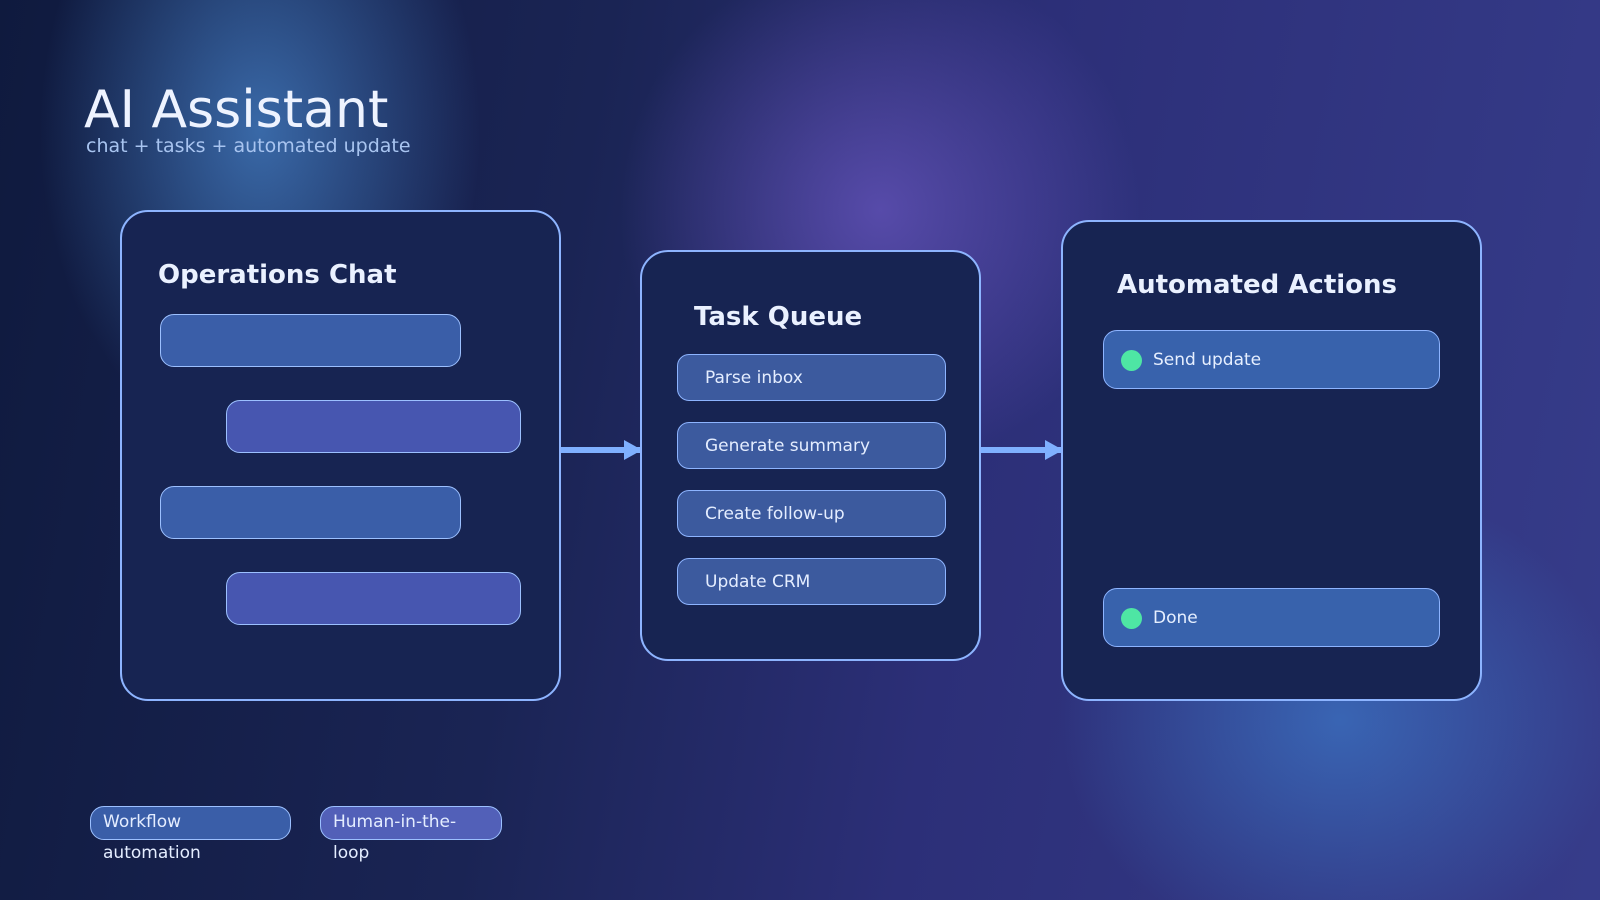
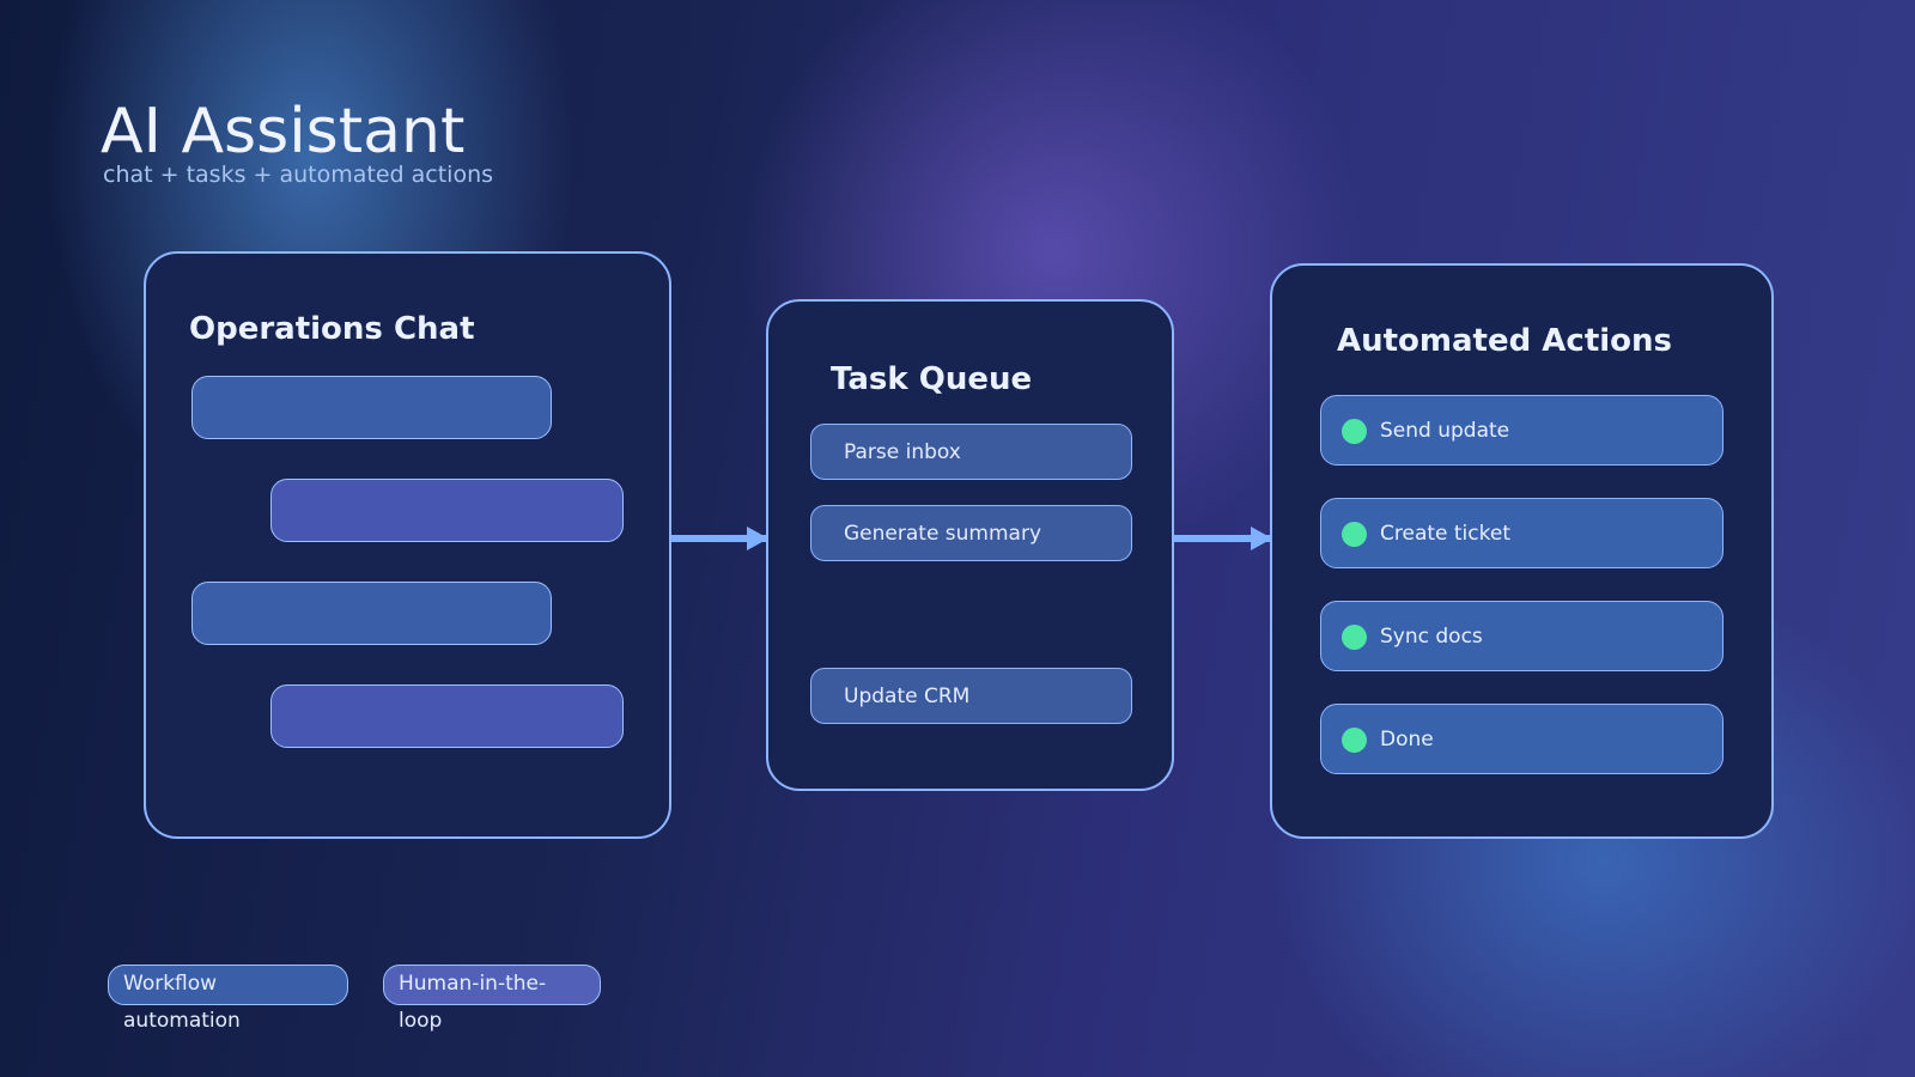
  AI Assistant
- chat + tasks + automated update
+ chat + tasks + automated actions
  Operations Chat
  Task Queue
  Parse inbox
  Generate summary
- Create follow-up
  Update CRM
  Automated Actions
  Send update
+ Create ticket
+ Sync docs
  Done
  Workflow automation
  Human-in-the-loop
